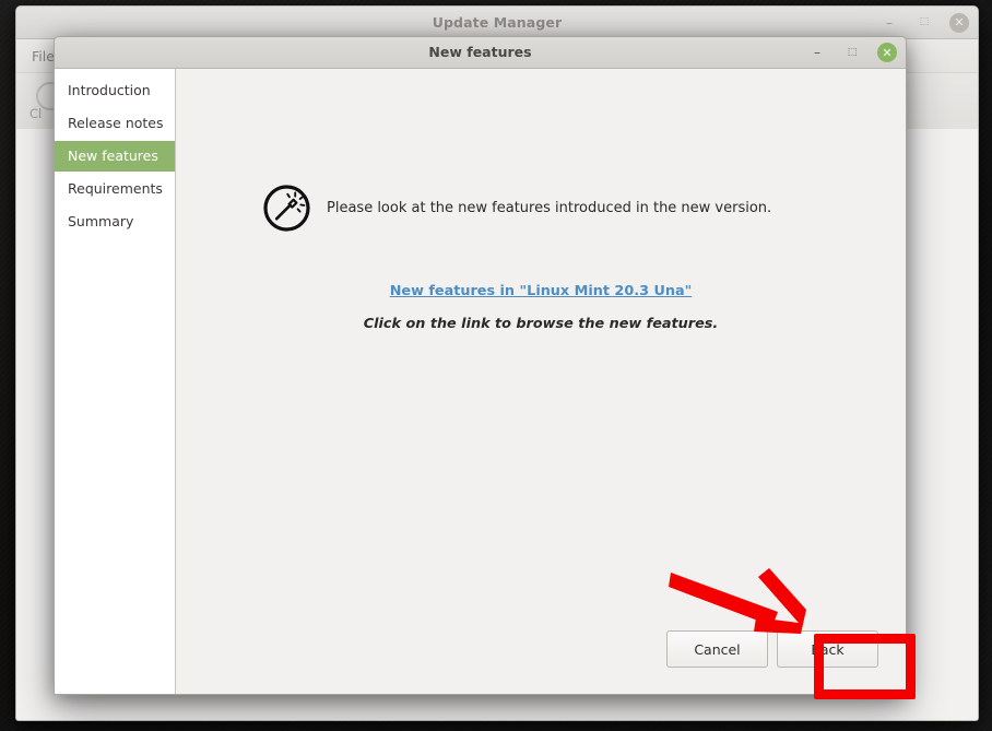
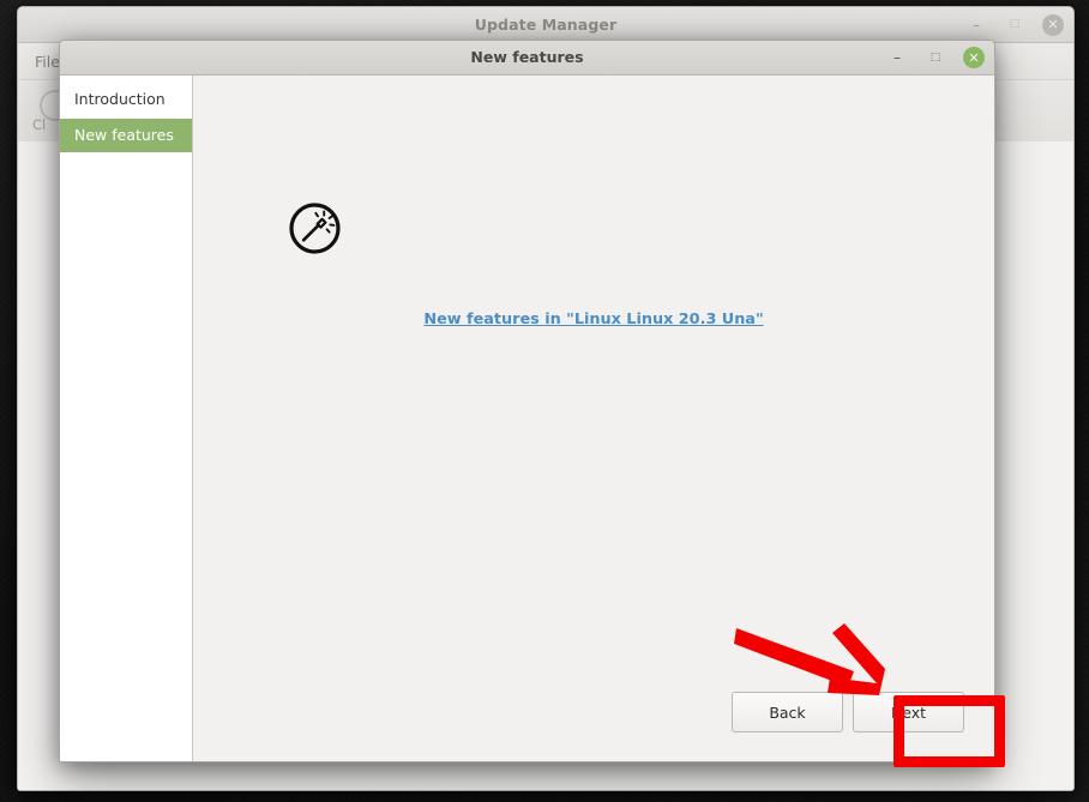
  Update Manager
  –
  ⬚
  ✕
  File
  Cl
  New features
  –
  ⬚
  ✕
  Introduction
- Release notes
  New features
- Requirements
- Summary
- Please look at the new features introduced in the new version.
- New features in "Linux Mint 20.3 Una"
+ New features in "Linux Linux 20.3 Una"
- Click on the link to browse the new features.
- Cancel
  Back
+ Next
